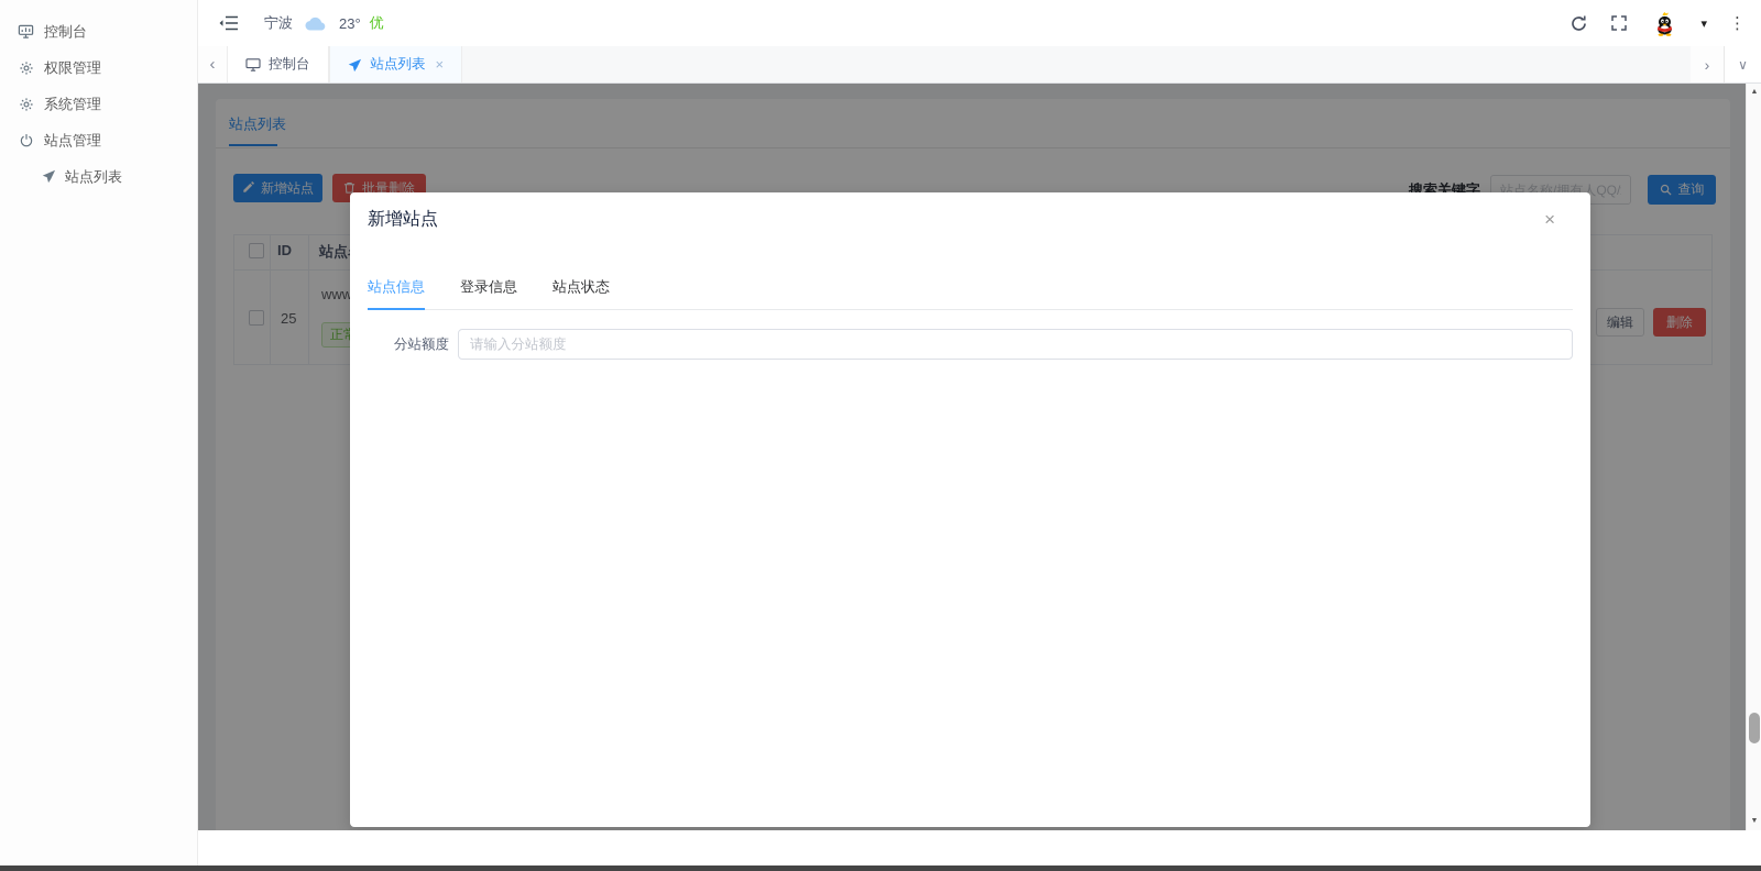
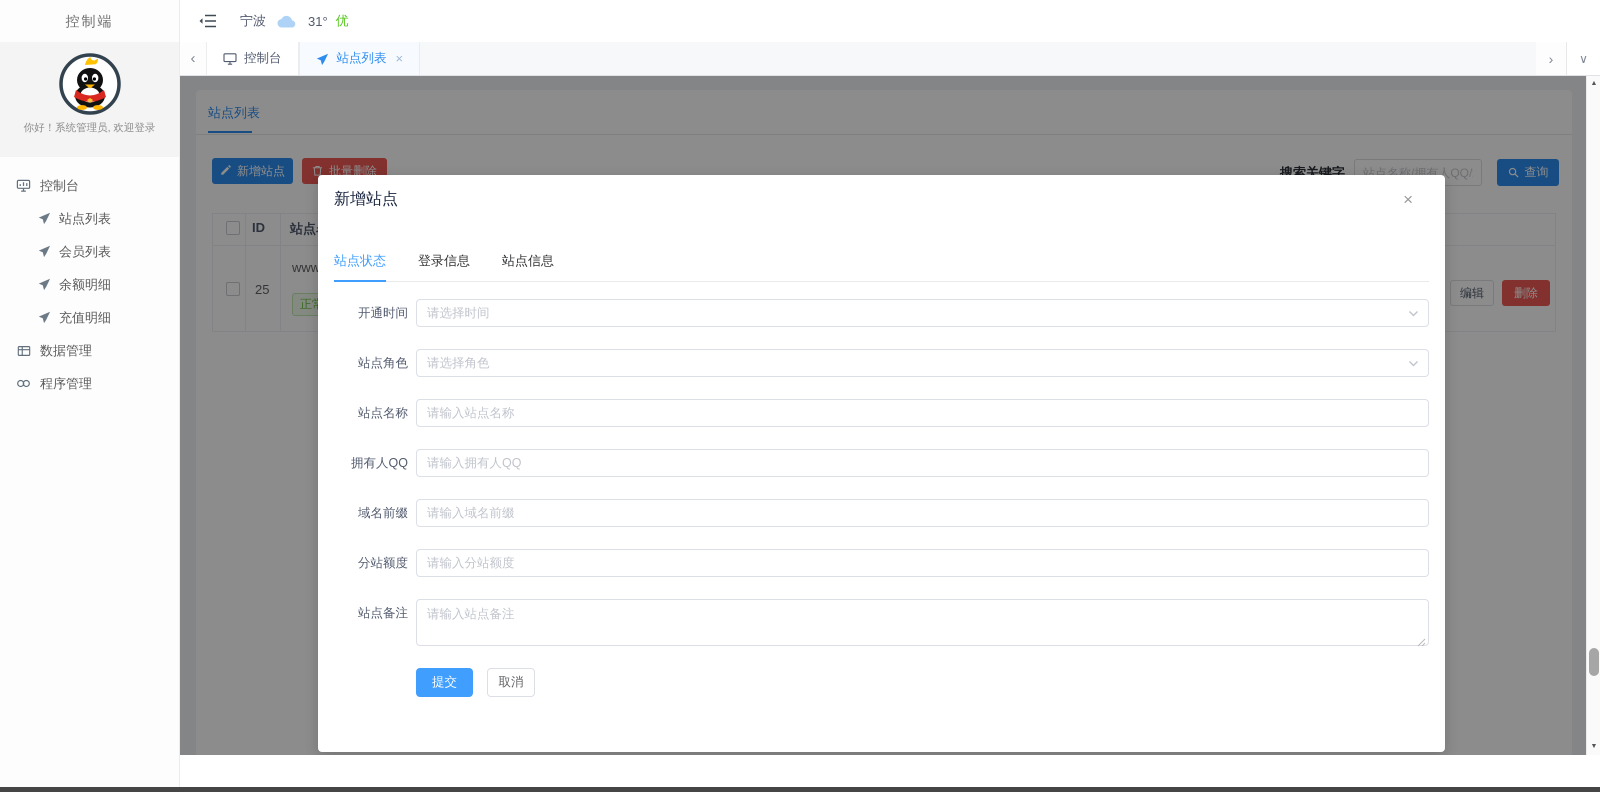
+ 控制端
+ 你好！系统管理员, 欢迎登录
  控制台
- 权限管理
- 系统管理
- 站点管理
  站点列表
+ 会员列表
+ 余额明细
+ 充值明细
+ 数据管理
+ 程序管理
  宁波
- 23°
+ 31°
  优
- ▾
- ⋮
  ‹
  控制台
  站点列表
  ×
  ›
  ∨
  站点列表
  新增站点
  批量删除
  搜索关键字
  站点名称/拥有人QQ/
  查询
  ID
  25
  www
  编辑
  删除
  新增站点
  ×
- 站点信息
+ 站点状态
  登录信息
- 站点状态
+ 站点信息
+ 开通时间
+ 请选择时间
+ 站点角色
+ 请选择角色
+ 站点名称
+ 请输入站点名称
+ 拥有人QQ
+ 请输入拥有人QQ
+ 域名前缀
+ 请输入域名前缀
  分站额度
  请输入分站额度
+ 站点备注
+ 请输入站点备注
+ 提交
+ 取消
